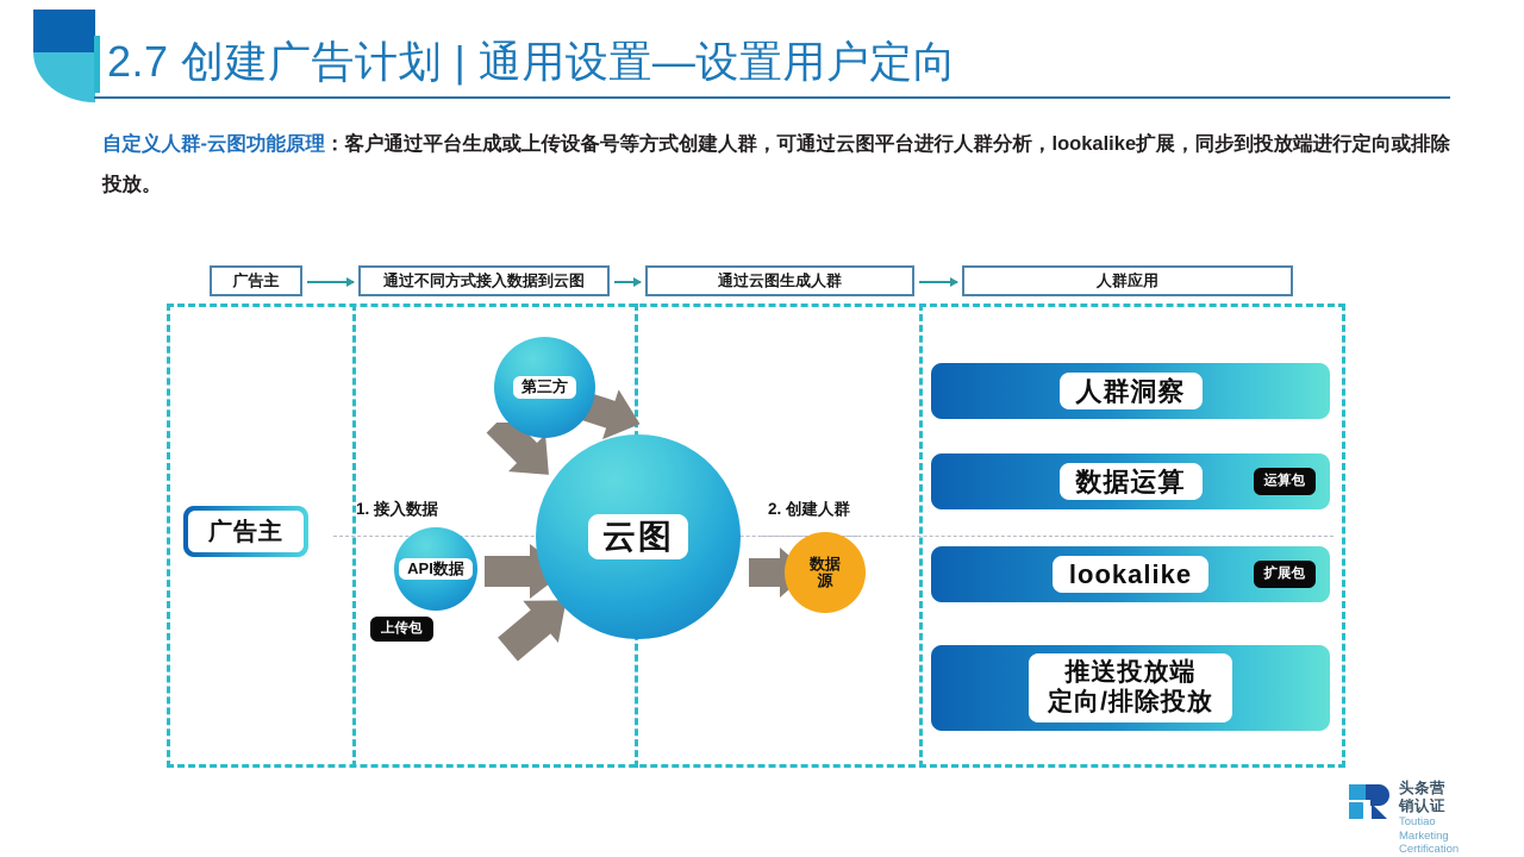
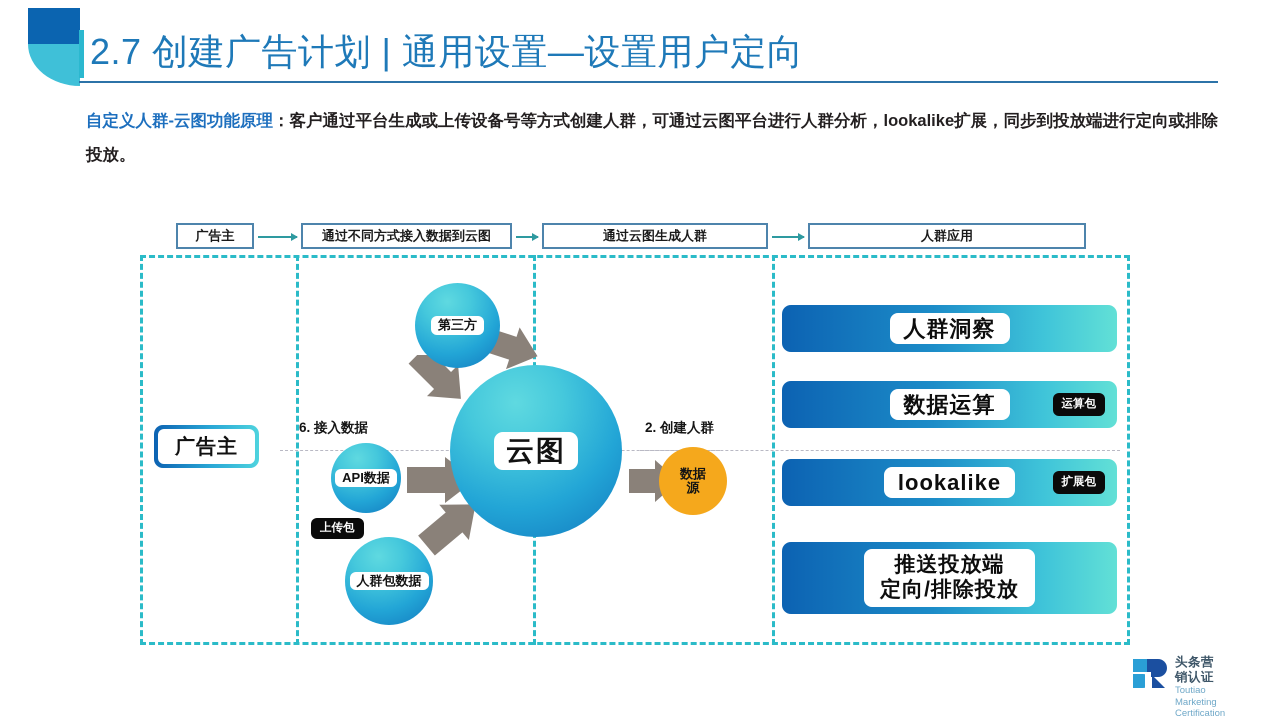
  2.7 创建广告计划 | 通用设置—设置用户定向
  自定义人群-云图功能原理：客户通过平台生成或上传设备号等方式创建人群，可通过云图平台进行人群分析，lookalike扩展，同步到投放端进行定向或排除投放。
  广告主
  通过不同方式接入数据到云图
  通过云图生成人群
  人群应用
  广告主
- 1. 接入数据
+ 6. 接入数据
  2. 创建人群
  第三方
  API数据
+ 人群包数据
  云图
  数据
  源
  上传包
  人群洞察
  数据运算
  运算包
  lookalike
  扩展包
  推送投放端
  定向/排除投放
  头条营销认证
  Toutiao Marketing
  Certification
